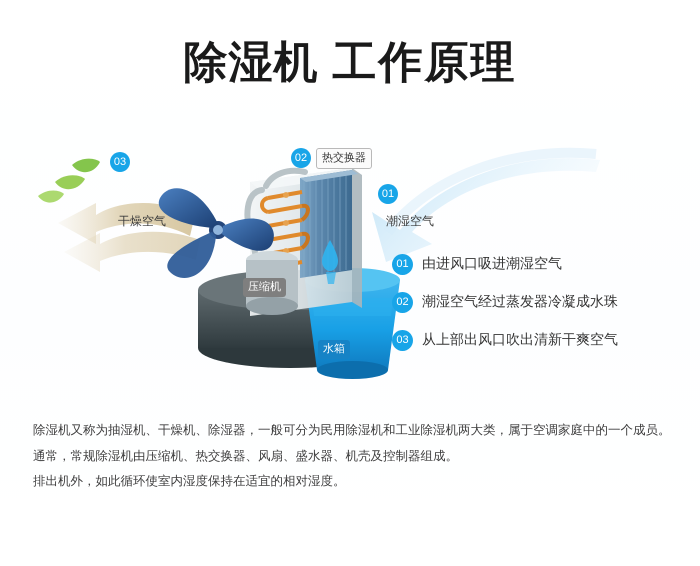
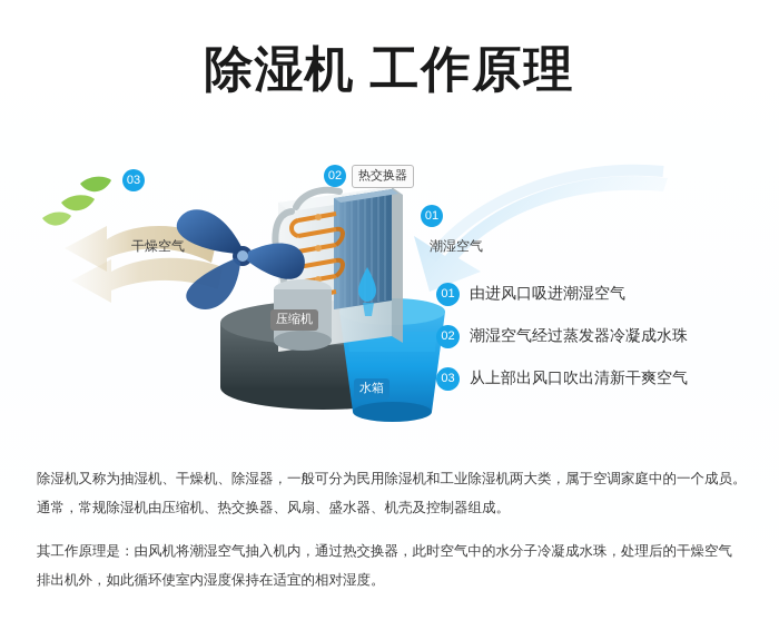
  除湿机 工作原理
  03
  干燥空气
  02
  热交换器
  01
  潮湿空气
  压缩机
  水箱
  01
  由进风口吸进潮湿空气
  02
  潮湿空气经过蒸发器冷凝成水珠
  03
  从上部出风口吹出清新干爽空气
  除湿机又称为抽湿机、干燥机、除湿器，一般可分为民用除湿机和工业除湿机两大类，属于空调家庭中的一个成员。
  通常，常规除湿机由压缩机、热交换器、风扇、盛水器、机壳及控制器组成。
+ 其工作原理是：由风机将潮湿空气抽入机内，通过热交换器，此时空气中的水分子冷凝成水珠，处理后的干燥空气
  排出机外，如此循环使室内湿度保持在适宜的相对湿度。
